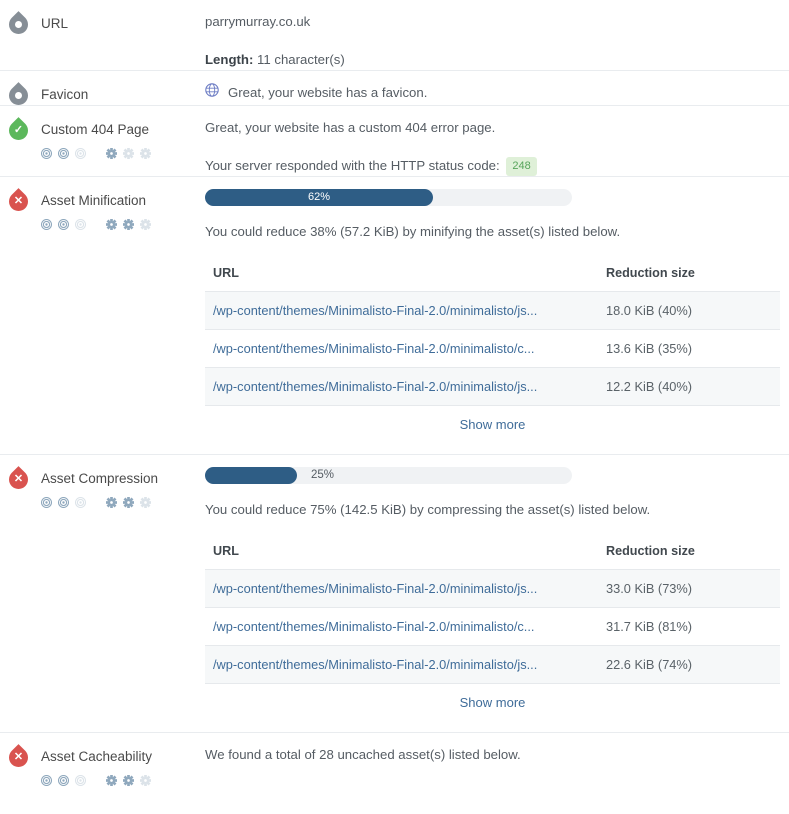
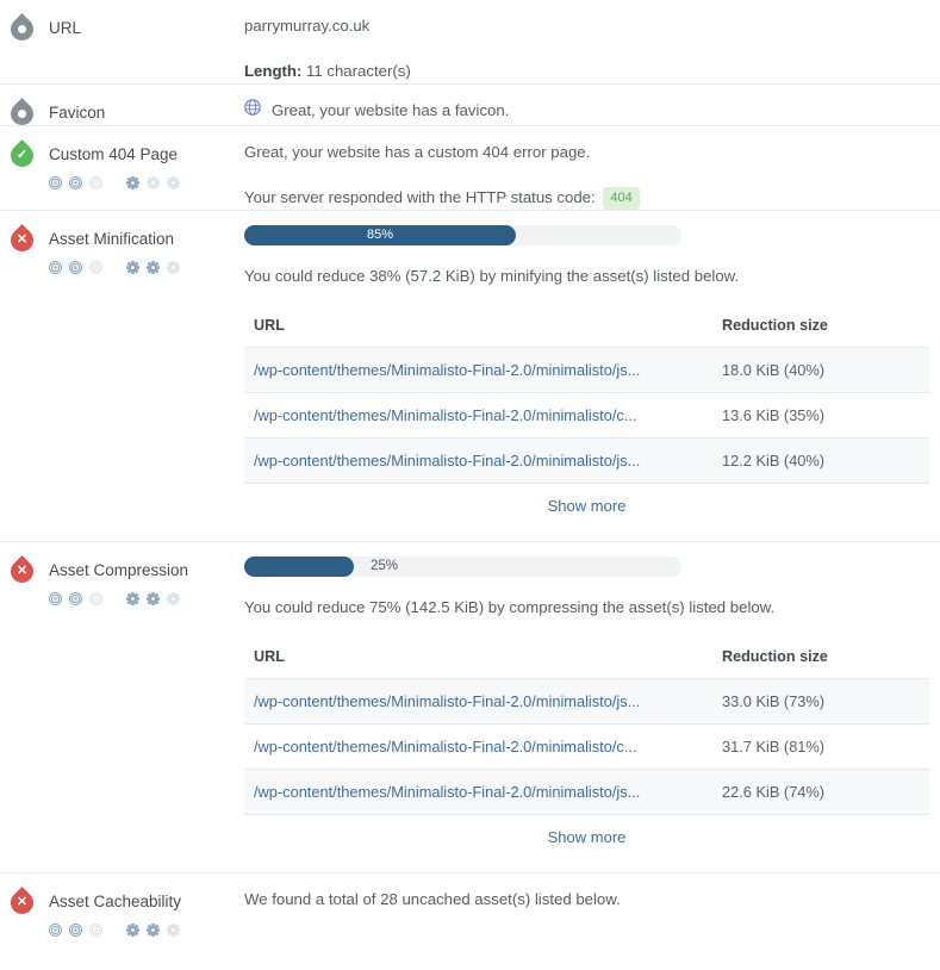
  URL
  parrymurray.co.uk
  Length: 11 character(s)
  Favicon
  Great, your website has a favicon.
  ✓
  Custom 404 Page
  Great, your website has a custom 404 error page.
- Your server responded with the HTTP status code: 248
+ Your server responded with the HTTP status code: 404
  ✕
  Asset Minification
- 62%
+ 85%
  You could reduce 38% (57.2 KiB) by minifying the asset(s) listed below.
  URL	Reduction size
  /wp-content/themes/Minimalisto-Final-2.0/minimalisto/js...	18.0 KiB (40%)
  /wp-content/themes/Minimalisto-Final-2.0/minimalisto/c...	13.6 KiB (35%)
  /wp-content/themes/Minimalisto-Final-2.0/minimalisto/js...	12.2 KiB (40%)
  Show more
  ✕
  Asset Compression
  25%
  You could reduce 75% (142.5 KiB) by compressing the asset(s) listed below.
  URL	Reduction size
  /wp-content/themes/Minimalisto-Final-2.0/minimalisto/js...	33.0 KiB (73%)
  /wp-content/themes/Minimalisto-Final-2.0/minimalisto/c...	31.7 KiB (81%)
  /wp-content/themes/Minimalisto-Final-2.0/minimalisto/js...	22.6 KiB (74%)
  Show more
  ✕
  Asset Cacheability
  We found a total of 28 uncached asset(s) listed below.
